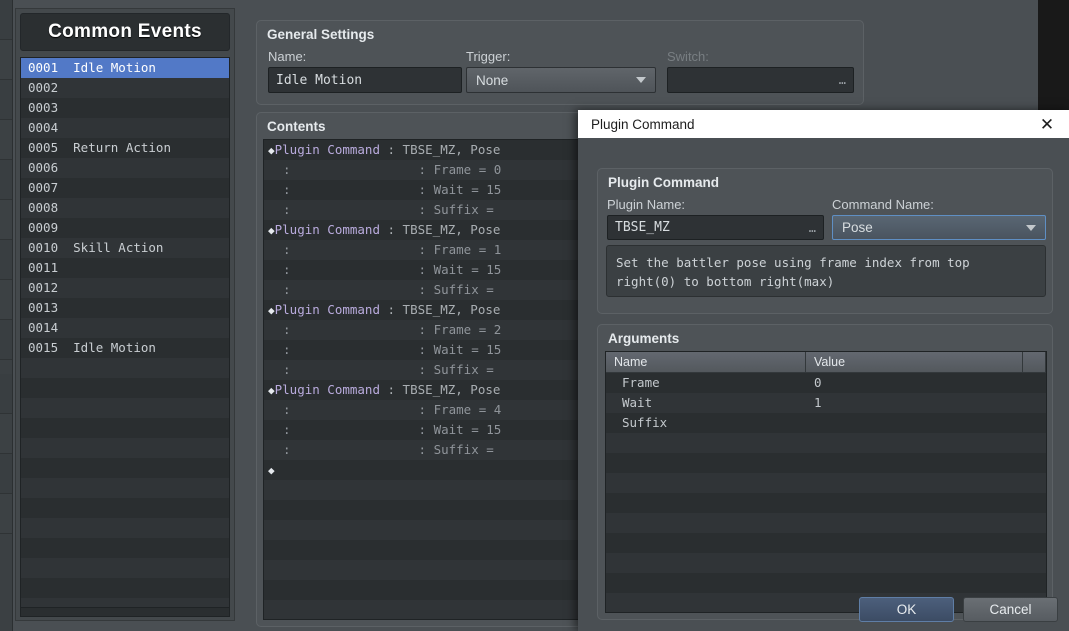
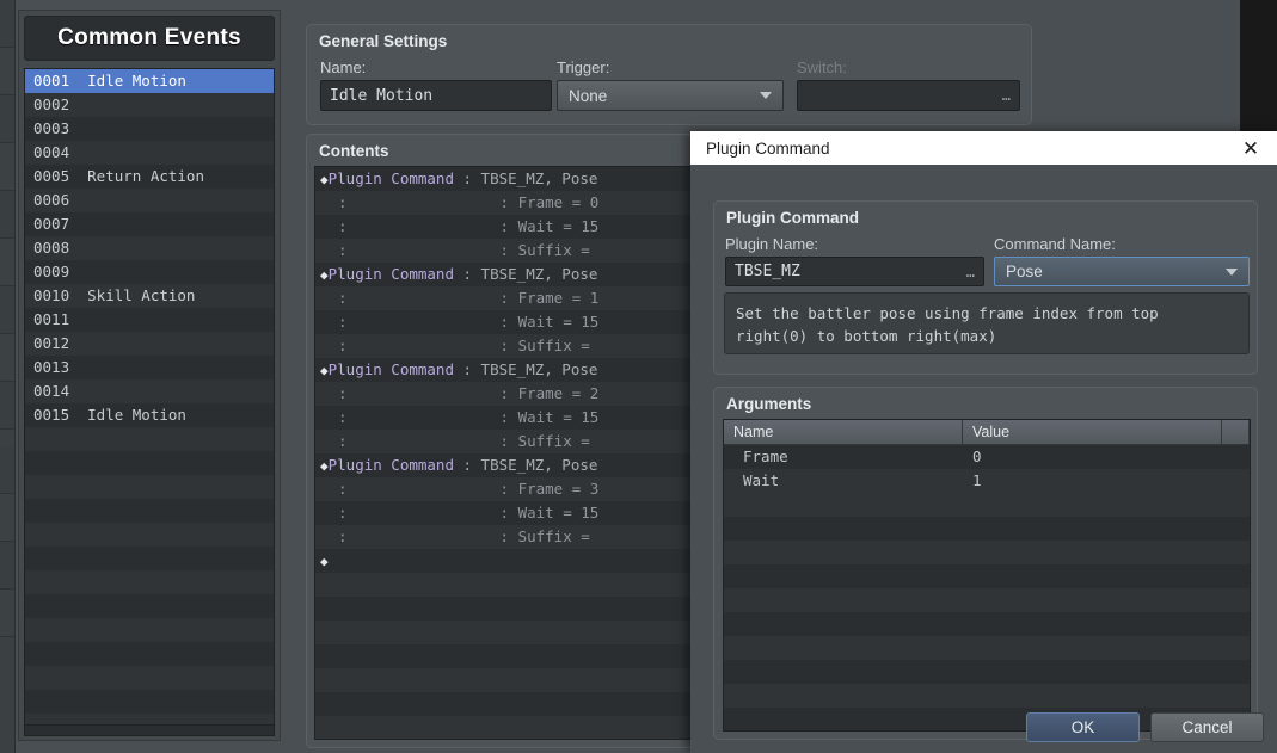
  Common Events
  0001 Idle Motion
  0002
  0003
  0004
  0005 Return Action
  0006
  0007
  0008
  0009
  0010 Skill Action
  0011
  0012
  0013
  0014
  0015 Idle Motion
  General Settings
  Name:
  Idle Motion
  Trigger:
  None
  Switch:
  …
  Contents
  ◆Plugin Command : TBSE_MZ, Pose
  : : Frame = 0
  : : Wait = 15
  : : Suffix =
  ◆Plugin Command : TBSE_MZ, Pose
  : : Frame = 1
  : : Wait = 15
  : : Suffix =
  ◆Plugin Command : TBSE_MZ, Pose
  : : Frame = 2
  : : Wait = 15
  : : Suffix =
  ◆Plugin Command : TBSE_MZ, Pose
- : : Frame = 4
+ : : Frame = 3
  : : Wait = 15
  : : Suffix =
  ◆
  Plugin Command
  ✕
  Plugin Command
  Plugin Name:
  TBSE_MZ
  …
  Command Name:
  Pose
  Set the battler pose using frame index from top right(0) to bottom right(max)
  Arguments
  Name
  Value
  Frame
  0
  Wait
  1
- Suffix
  OK
  Cancel
